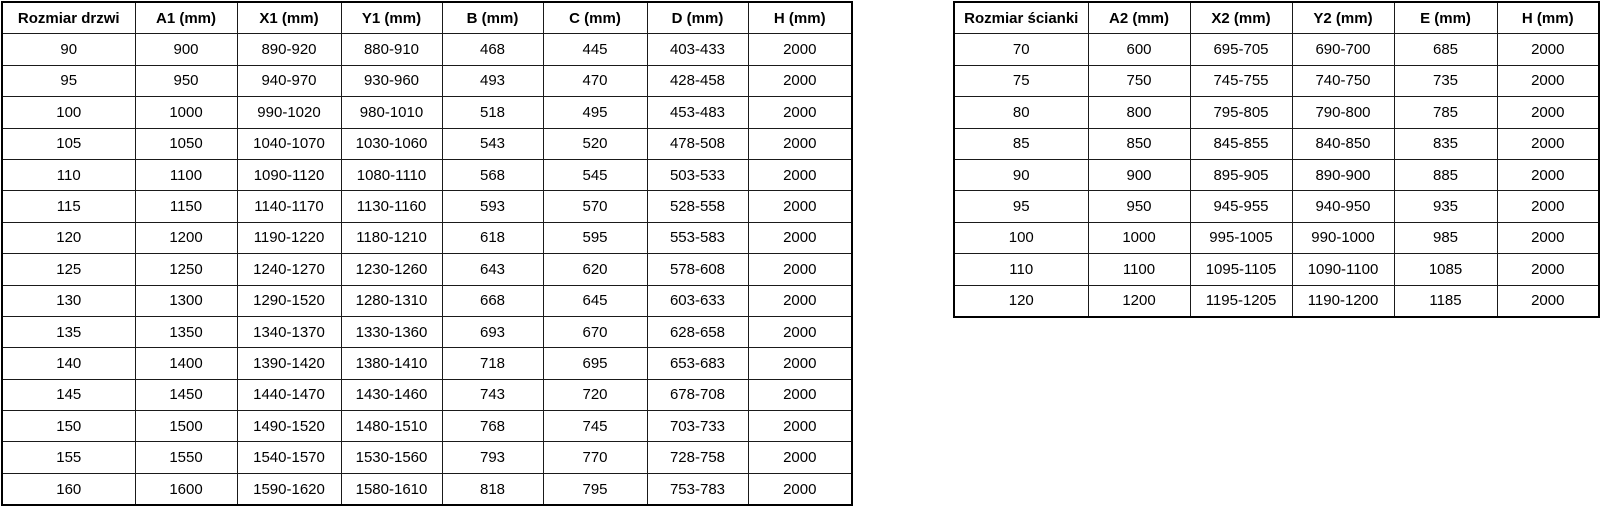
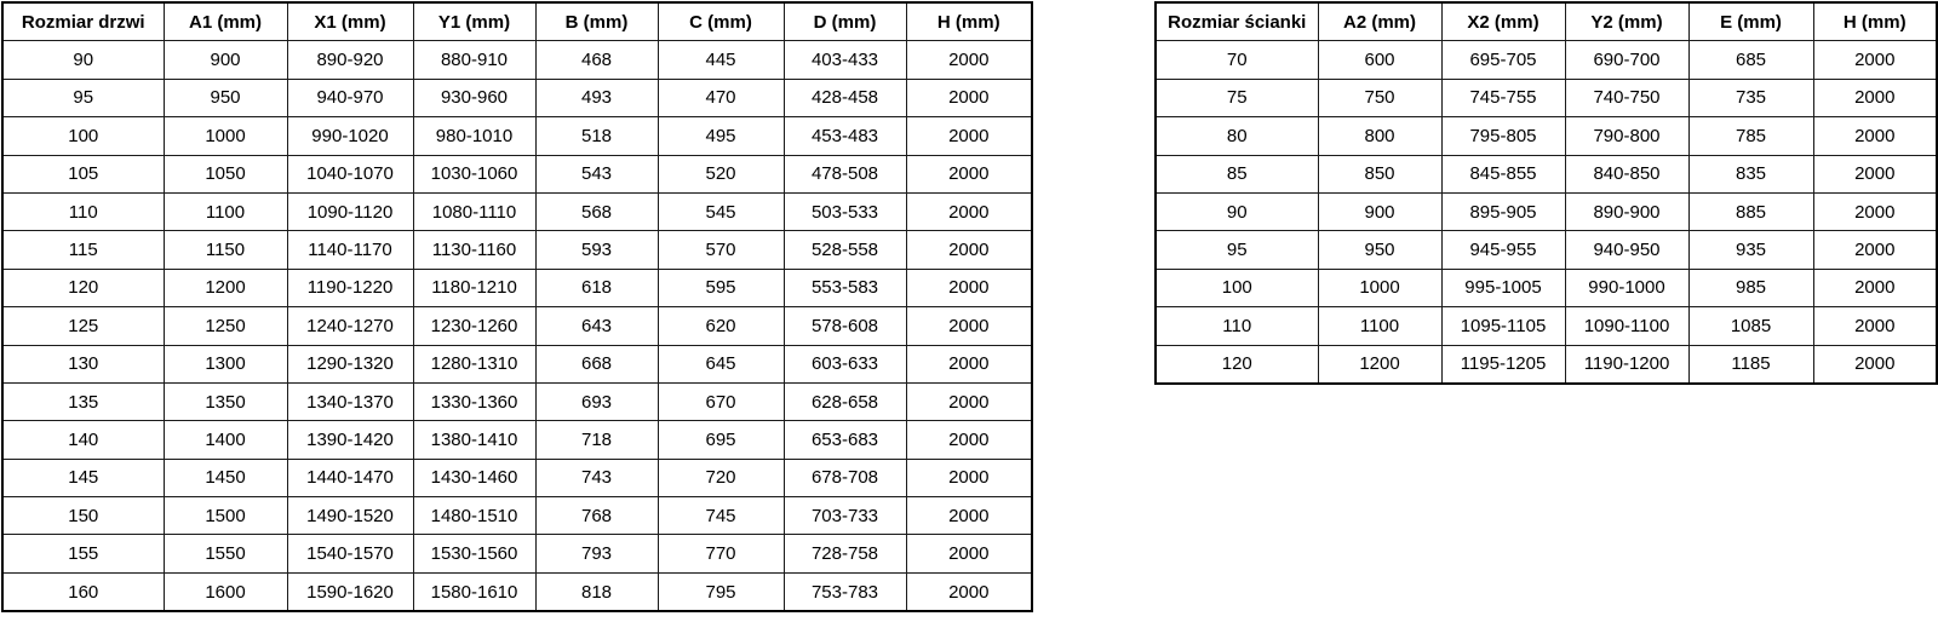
  Rozmiar drzwi	A1 (mm)	X1 (mm)	Y1 (mm)	B (mm)	C (mm)	D (mm)	H (mm)
  90	900	890-920	880-910	468	445	403-433	2000
  95	950	940-970	930-960	493	470	428-458	2000
  100	1000	990-1020	980-1010	518	495	453-483	2000
  105	1050	1040-1070	1030-1060	543	520	478-508	2000
  110	1100	1090-1120	1080-1110	568	545	503-533	2000
  115	1150	1140-1170	1130-1160	593	570	528-558	2000
  120	1200	1190-1220	1180-1210	618	595	553-583	2000
  125	1250	1240-1270	1230-1260	643	620	578-608	2000
- 130	1300	1290-1520	1280-1310	668	645	603-633	2000
+ 130	1300	1290-1320	1280-1310	668	645	603-633	2000
  135	1350	1340-1370	1330-1360	693	670	628-658	2000
  140	1400	1390-1420	1380-1410	718	695	653-683	2000
  145	1450	1440-1470	1430-1460	743	720	678-708	2000
  150	1500	1490-1520	1480-1510	768	745	703-733	2000
  155	1550	1540-1570	1530-1560	793	770	728-758	2000
  160	1600	1590-1620	1580-1610	818	795	753-783	2000
  Rozmiar ścianki	A2 (mm)	X2 (mm)	Y2 (mm)	E (mm)	H (mm)
  70	600	695-705	690-700	685	2000
  75	750	745-755	740-750	735	2000
  80	800	795-805	790-800	785	2000
  85	850	845-855	840-850	835	2000
  90	900	895-905	890-900	885	2000
  95	950	945-955	940-950	935	2000
  100	1000	995-1005	990-1000	985	2000
  110	1100	1095-1105	1090-1100	1085	2000
  120	1200	1195-1205	1190-1200	1185	2000
